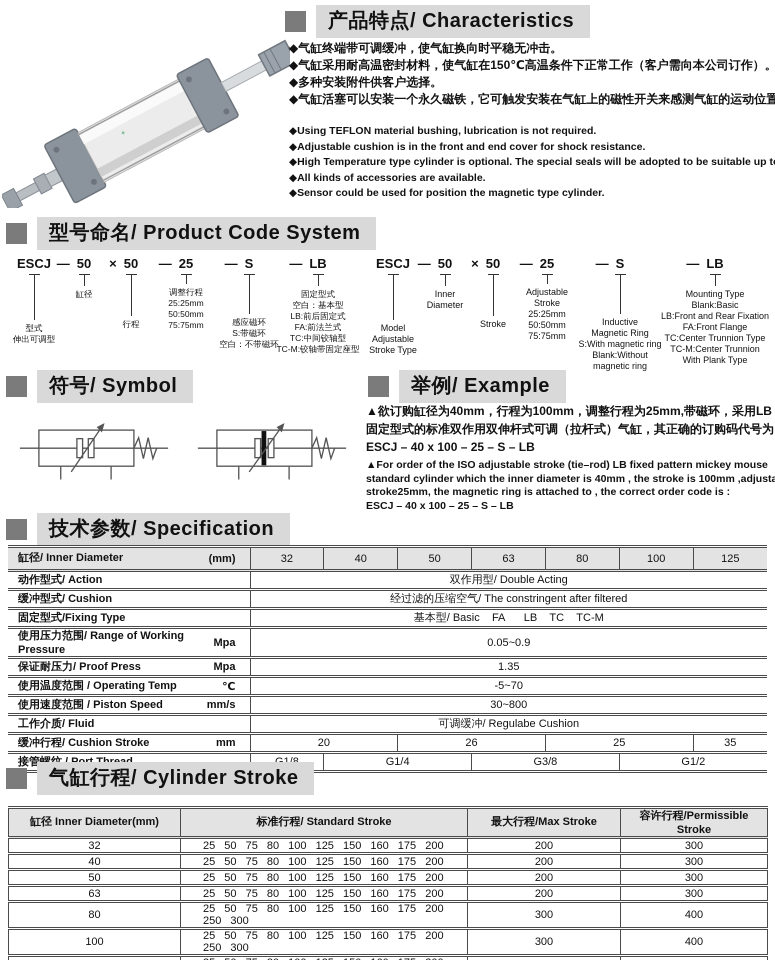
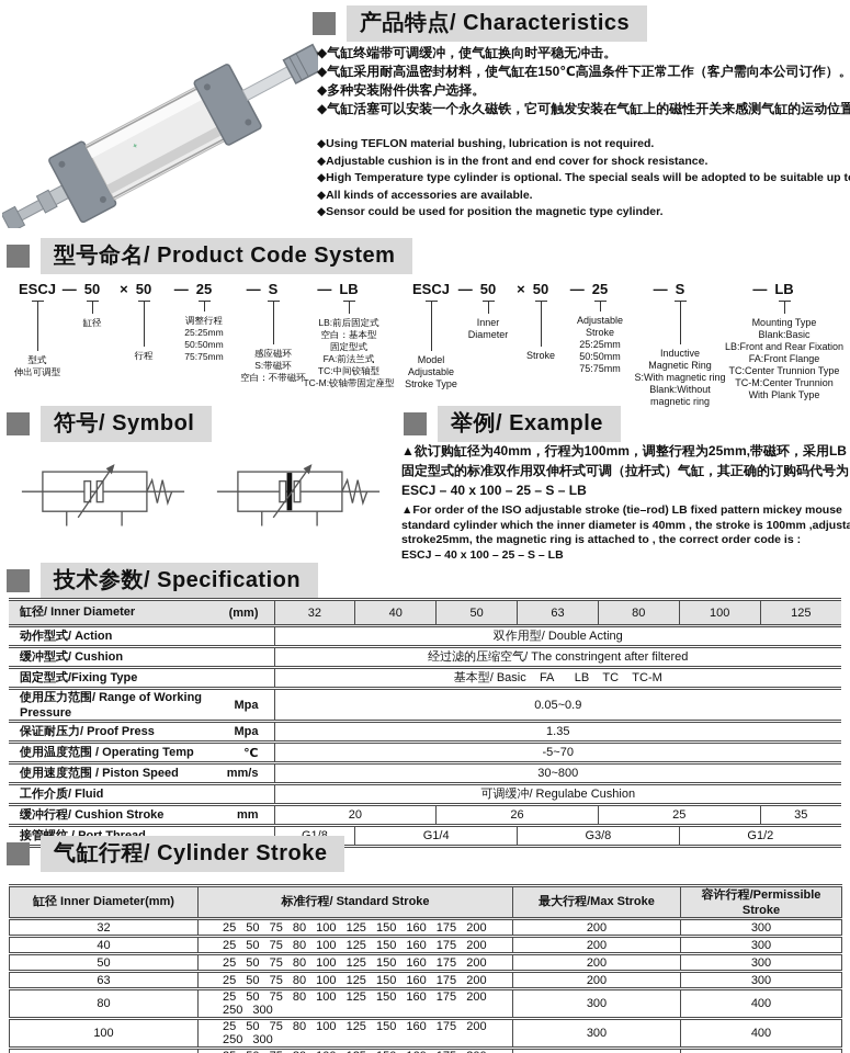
  产品特点/ Characteristics
  ◆气缸终端带可调缓冲，使气缸换向时平稳无冲击。
  ◆气缸采用耐高温密封材料，使气缸在150℃高温条件下正常工作（客户需向本公司订作）。
  ◆多种安装附件供客户选择。
  ◆气缸活塞可以安装一个永久磁铁，它可触发安装在气缸上的磁性开关来感测气缸的运动位置
  ◆Using TEFLON material bushing, lubrication is not required.
  ◆Adjustable cushion is in the front and end cover for shock resistance.
  ◆High Temperature type cylinder is optional. The special seals will be adopted to be suitable up t
  ◆All kinds of accessories are available.
  ◆Sensor could be used for position the magnetic type cylinder.
  型号命名/ Product Code System
  ESCJ
  型式
  伸出可调型
  —
  50
  缸径
  ×
  50
  行程
  —
  25
  调整行程
  25:25mm
  50:50mm
  75:75mm
  —
  S
  感应磁环
  S:带磁环
  空白：不带磁环
  —
  LB
- 固定型式
+ LB:前后固定式
  空白：基本型
- LB:前后固定式
+ 固定型式
  FA:前法兰式
  TC:中间铰轴型
  TC-M:铰轴带固定座型
  ESCJ
  Model
  Adjustable
  Stroke Type
  —
  50
  Inner
  Diameter
  ×
  50
  Stroke
  —
  25
  Adjustable
  Stroke
  25:25mm
  50:50mm
  75:75mm
  —
  S
  Inductive
  Magnetic Ring
  S:With magnetic ring
  Blank:Without
  magnetic ring
  —
  LB
  Mounting Type
  Blank:Basic
  LB:Front and Rear Fixation
  FA:Front Flange
  TC:Center Trunnion Type
  TC-M:Center Trunnion
  With Plank Type
  符号/ Symbol
  举例/ Example
  ▲欲订购缸径为40mm，行程为100mm，调整行程为25mm,带磁环，采用LB
  固定型式的标准双作用双伸杆式可调（拉杆式）气缸，其正确的订购码代号为
  ESCJ – 40 x 100 – 25 – S – LB
  ▲For order of the ISO adjustable stroke (tie–rod) LB fixed pattern mickey mouse
  standard cylinder which the inner diameter is 40mm , the stroke is 100mm ,adjusta
  stroke25mm, the magnetic ring is attached to , the correct order code is :
  ESCJ – 40 x 100 – 25 – S – LB
  技术参数/ Specification
  缸径/ Inner Diameter (mm)		32	40	50	63	80	100	125
  动作型式/ Action		双作用型/ Double Acting
  缓冲型式/ Cushion		经过滤的压缩空气/ The constringent after filtered
  固定型式/Fixing Type		基本型/ Basic FA LB TC TC-M
  使用压力范围/ Range of Working Pressure Mpa		0.05~0.9
  保证耐压力/ Proof Press Mpa		1.35
  使用温度范围 / Operating Temp ℃		-5~70
  使用速度范围 / Piston Speed mm/s		30~800
  工作介质/ Fluid		可调缓冲/ Regulabe Cushion
  缓冲行程/ Cushion Stroke mm		20	26	25	35
  气缸行程/ Cylinder Stroke
  	缸径 Inner Diameter(mm)	标准行程/ Standard Stroke	最大行程/Max Stroke	容许行程/Permissible Stroke
  32	25 50 75 80 100 125 150 160 175 200	200	300
  40	25 50 75 80 100 125 150 160 175 200	200	300
  50	25 50 75 80 100 125 150 160 175 200	200	300
  63	25 50 75 80 100 125 150 160 175 200	200	300
  80	25 50 75 80 100 125 150 160 175 200 250 300	300	400
  100	25 50 75 80 100 125 150 160 175 200 250 300	300	400
